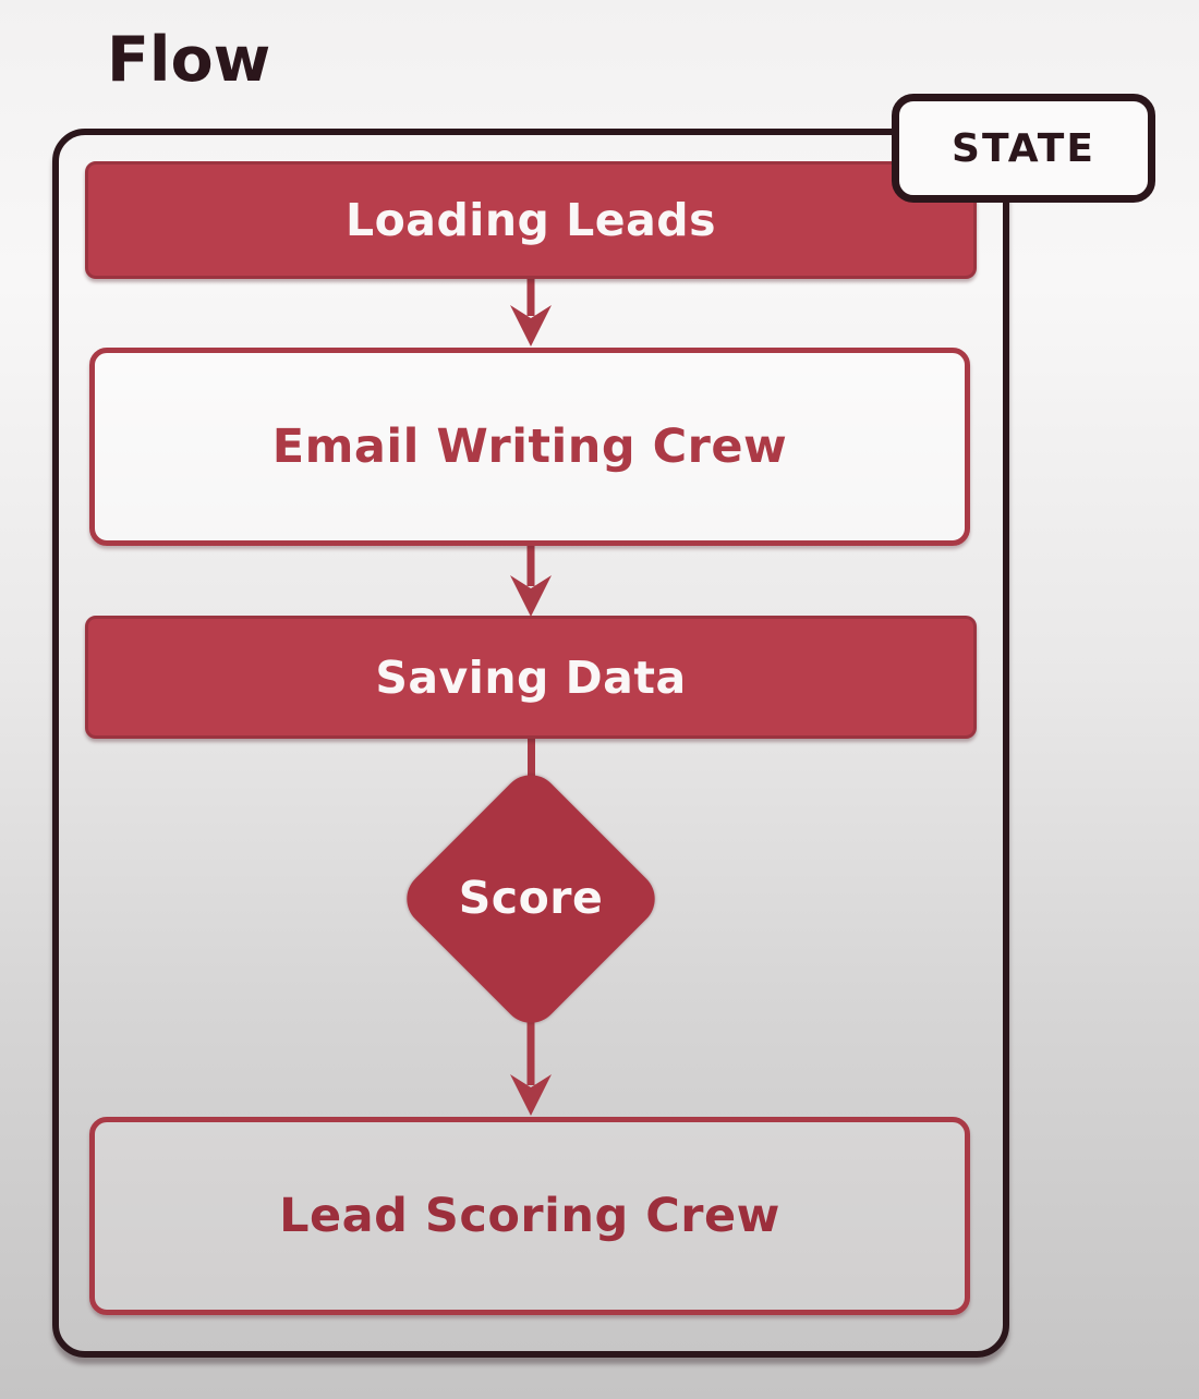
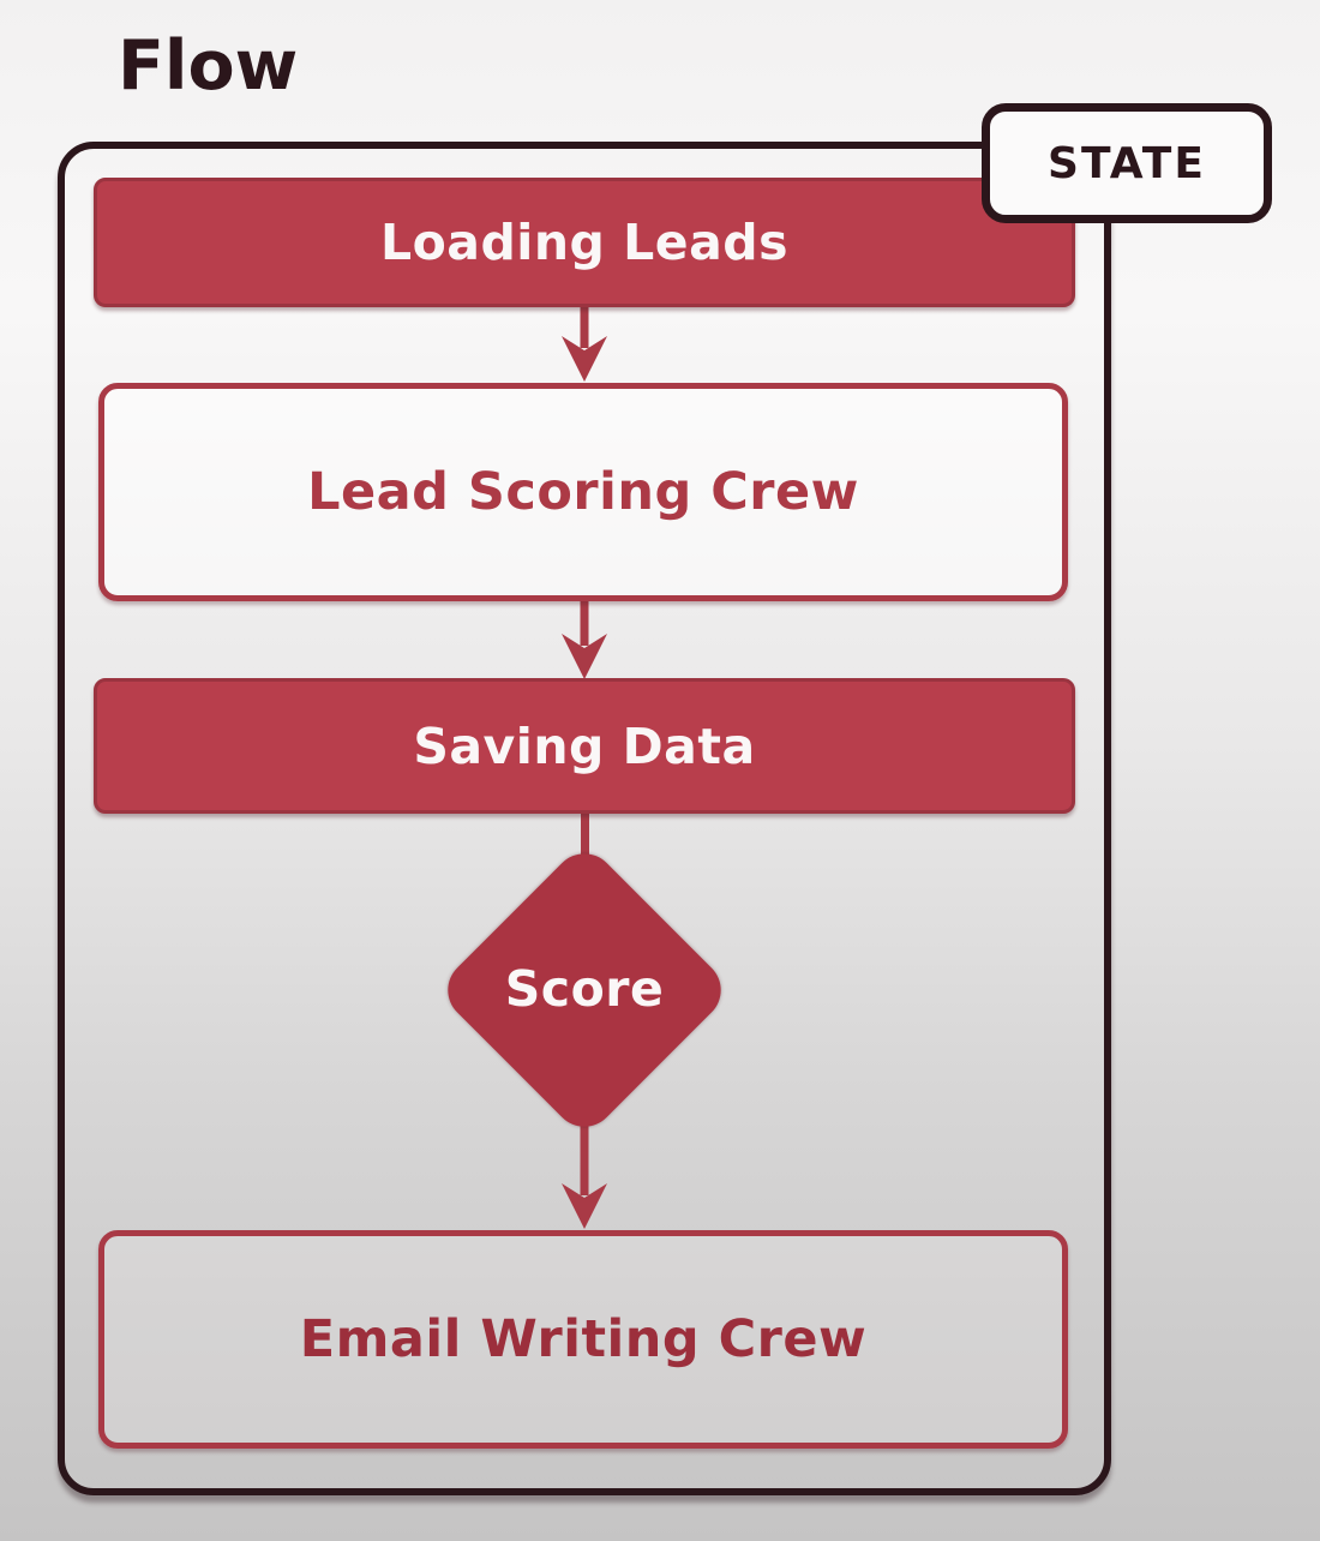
  Flow
  STATE
  Loading Leads
- Email Writing Crew
+ Lead Scoring Crew
  Saving Data
  Score
- Lead Scoring Crew
+ Email Writing Crew
